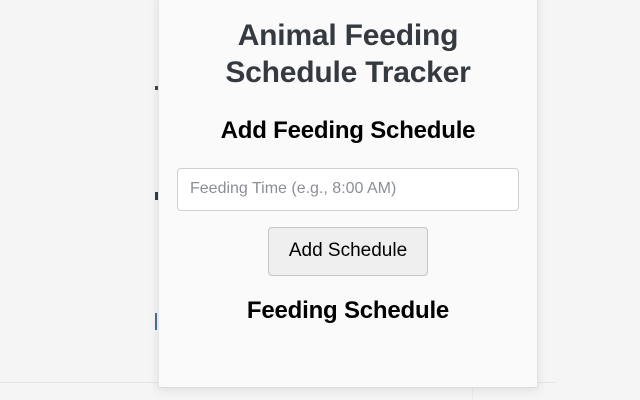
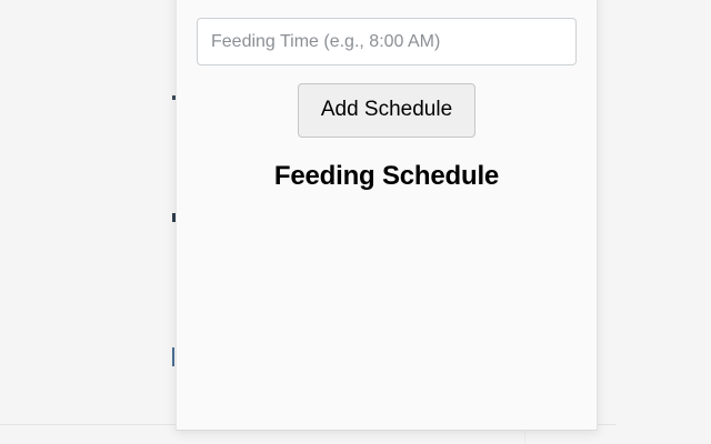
- Animal Feeding Schedule Tracker
- Add Feeding Schedule
  Feeding Time (e.g., 8:00 AM)
  Add Schedule
  Feeding Schedule
